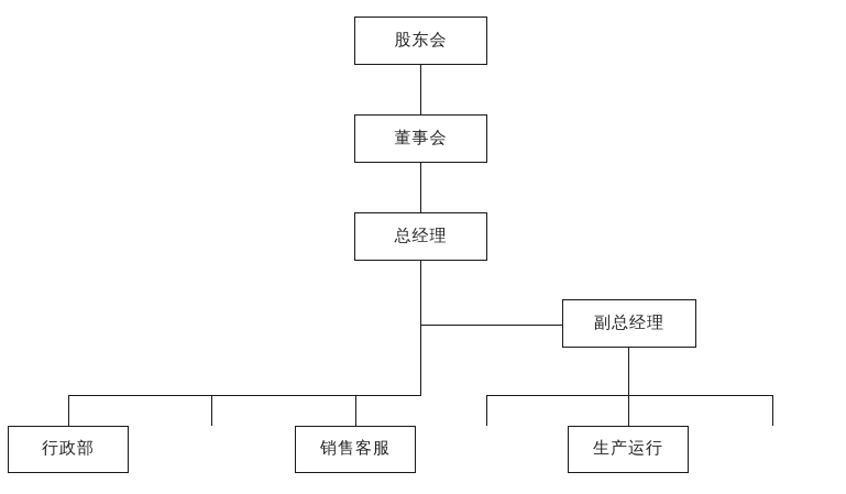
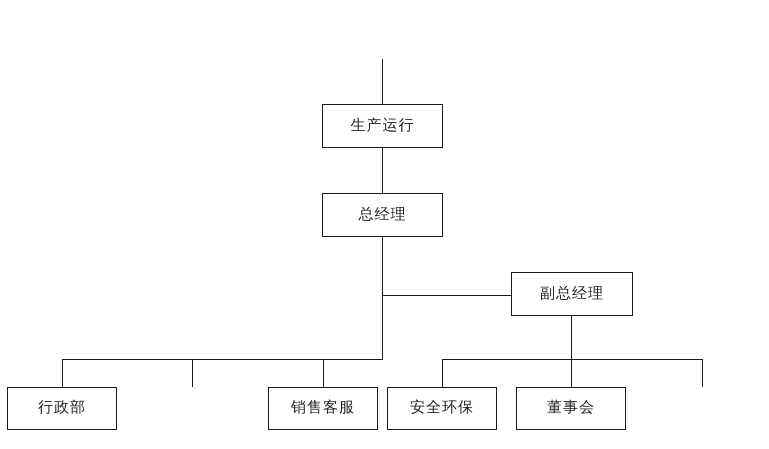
- 股东会
- 董事会
+ 生产运行
  总经理
  副总经理
  行政部
  销售客服
+ 安全环保
- 生产运行
+ 董事会
